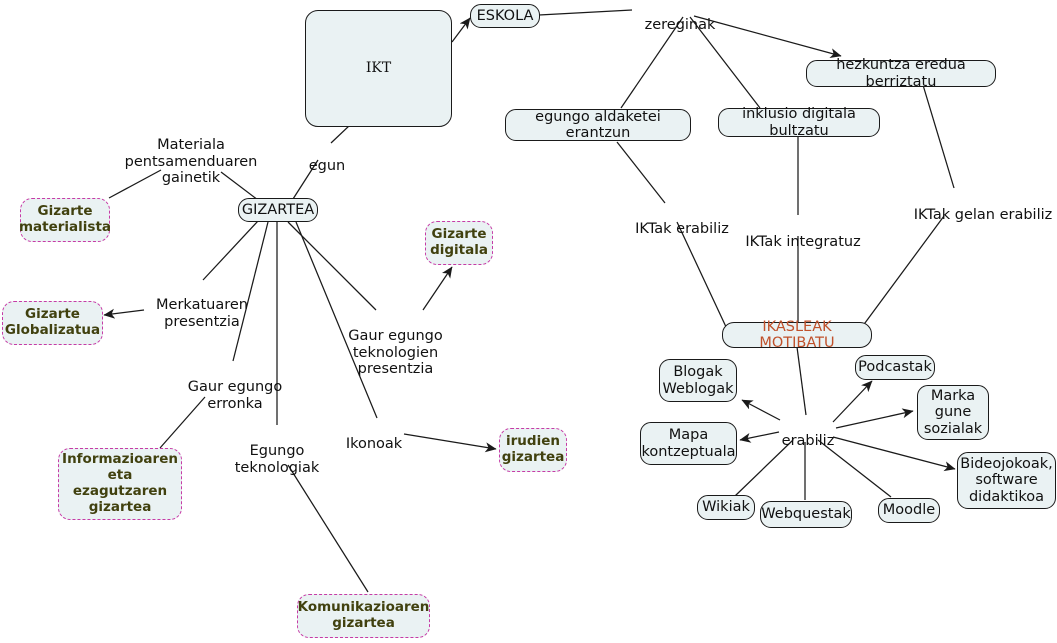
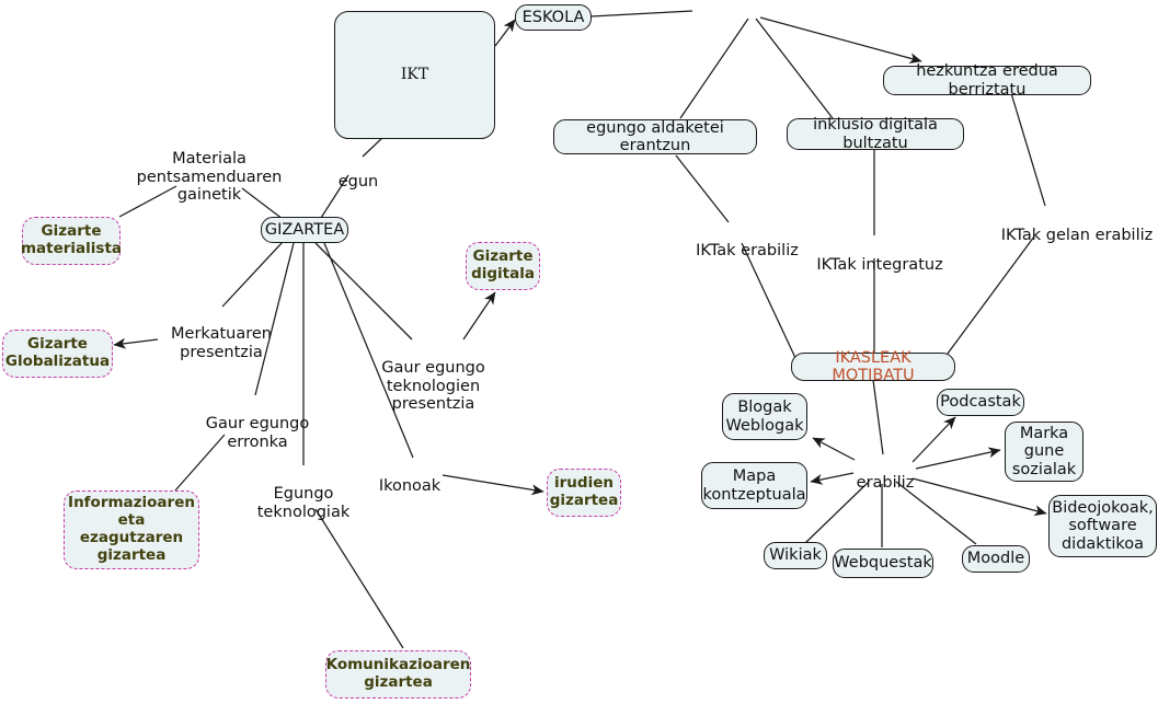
  IKT
  ESKOLA
  GIZARTEA
  Gizarte
  materialista
  Gizarte
  Globalizatua
  Informazioaren
  eta
  ezagutzaren
  gizartea
  Komunikazioaren
  gizartea
  Gizarte
  digitala
  irudien
  gizartea
  egungo aldaketei erantzun
  inklusio digitala bultzatu
  hezkuntza eredua berriztatu
  IKASLEAK MOTIBATU
  Blogak
  Weblogak
  Mapa
  kontzeptuala
  Wikiak
  Webquestak
  Moodle
  Podcastak
  Marka
  gune
  sozialak
  Bideojokoak,
  software
  didaktikoa
- zereginak
  egun
  Materiala
  pentsamenduaren
  gainetik
  Merkatuaren
  presentzia
  Gaur egungo
  erronka
  Egungo
  teknologiak
  Gaur egungo
  teknologien
  presentzia
  Ikonoak
  IKTak erabiliz
  IKTak integratuz
  IKTak gelan erabiliz
  erabiliz
